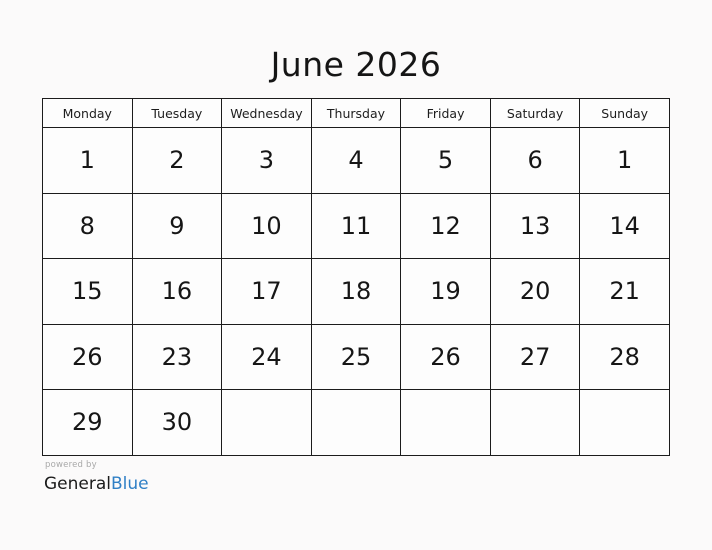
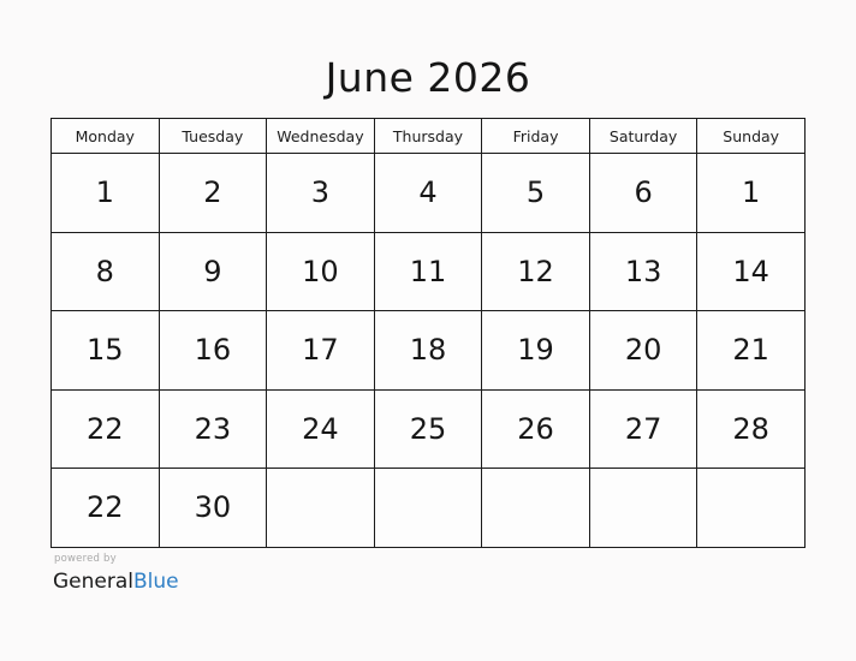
  June 2026
  Monday	Tuesday	Wednesday	Thursday	Friday	Saturday	Sunday
  1	2	3	4	5	6	1
  8	9	10	11	12	13	14
  15	16	17	18	19	20	21
- 26	23	24	25	26	27	28
+ 22	23	24	25	26	27	28
- 29	30
+ 22	30
  powered by
  GeneralBlue
